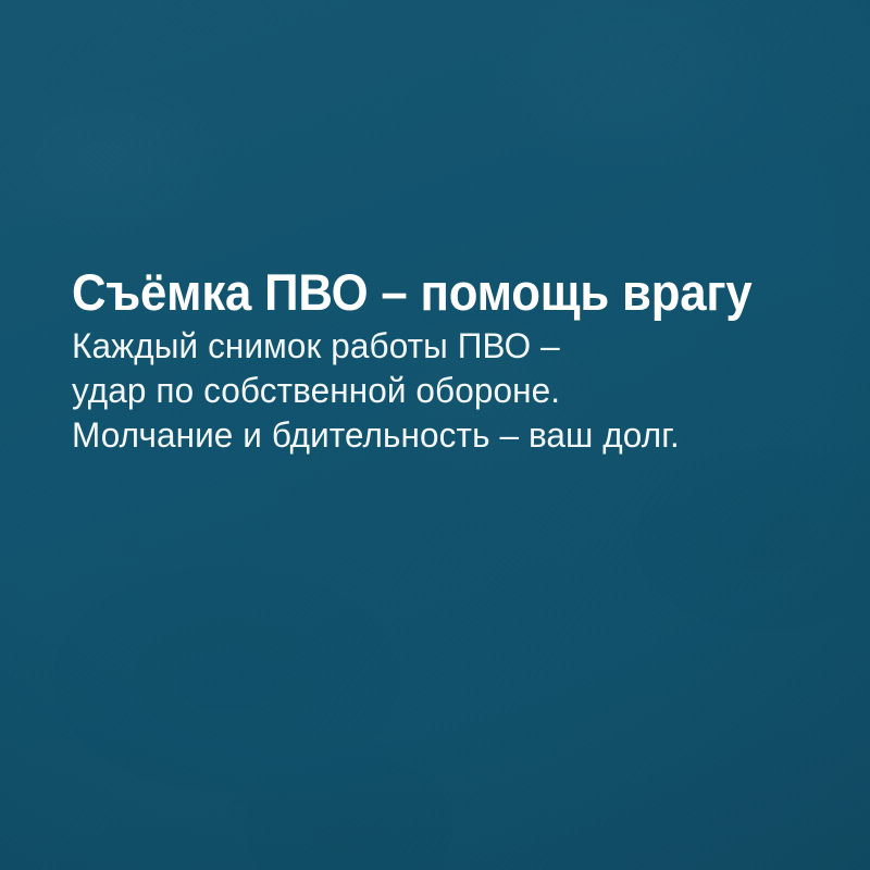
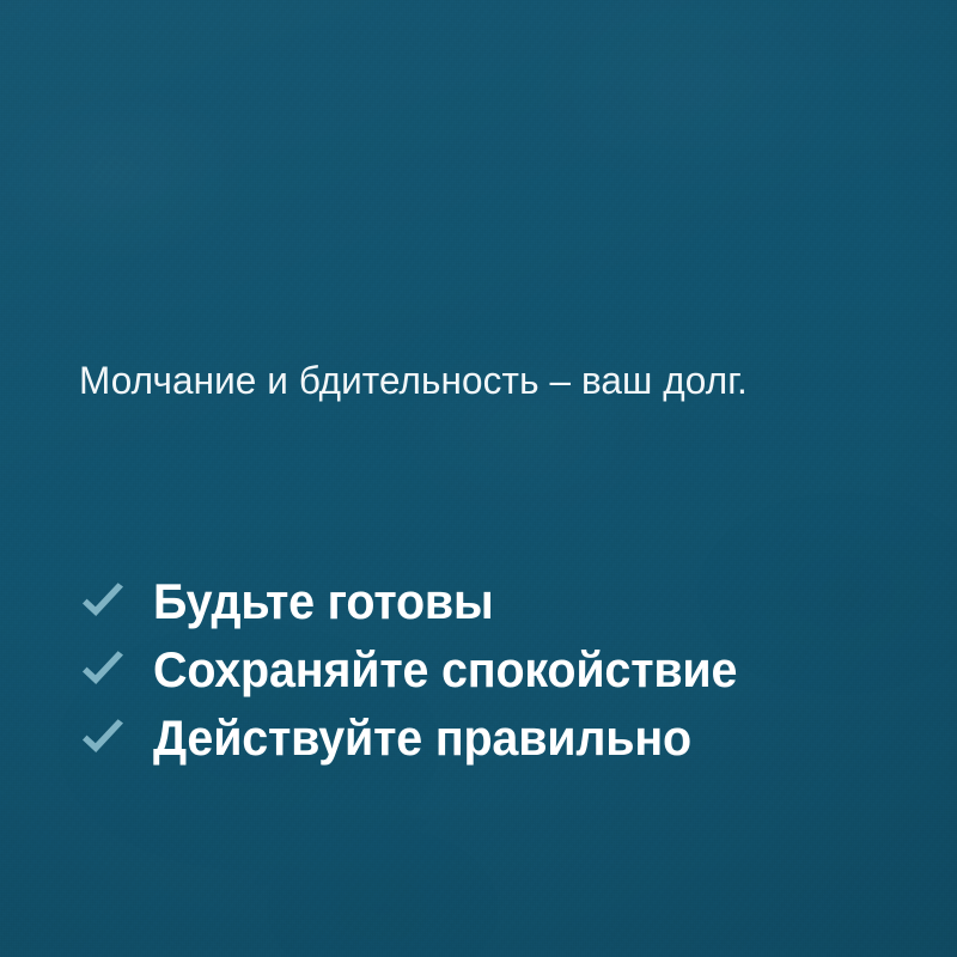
- Съёмка ПВО – помощь врагу
- Каждый снимок работы ПВО –
- удар по собственной обороне.
  Молчание и бдительность – ваш долг.
+ Будьте готовы
+ Сохраняйте спокойствие
+ Действуйте правильно
